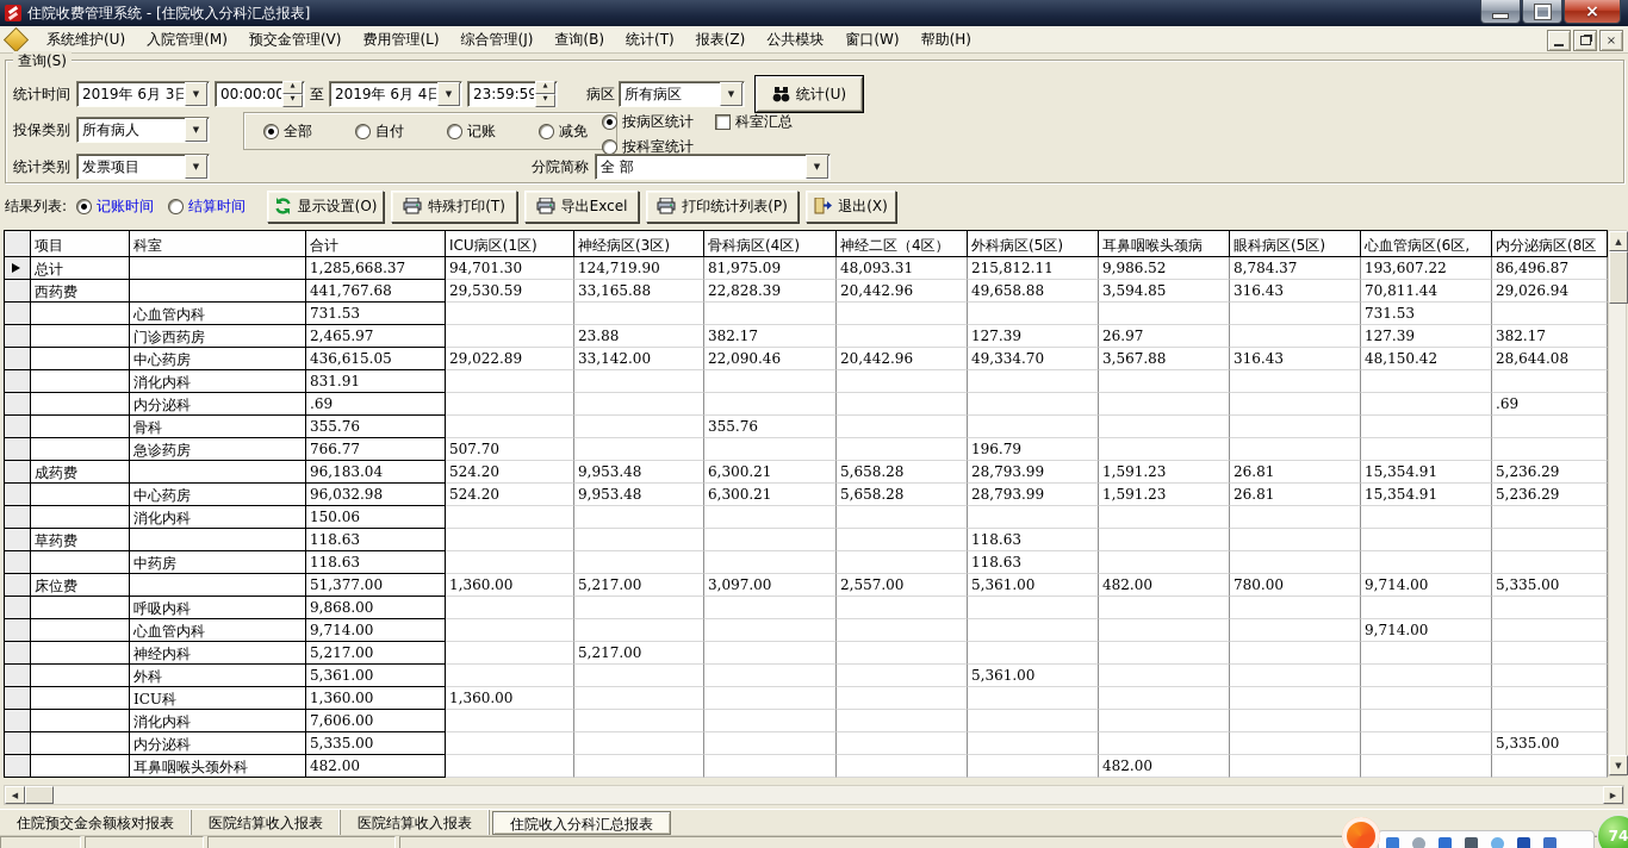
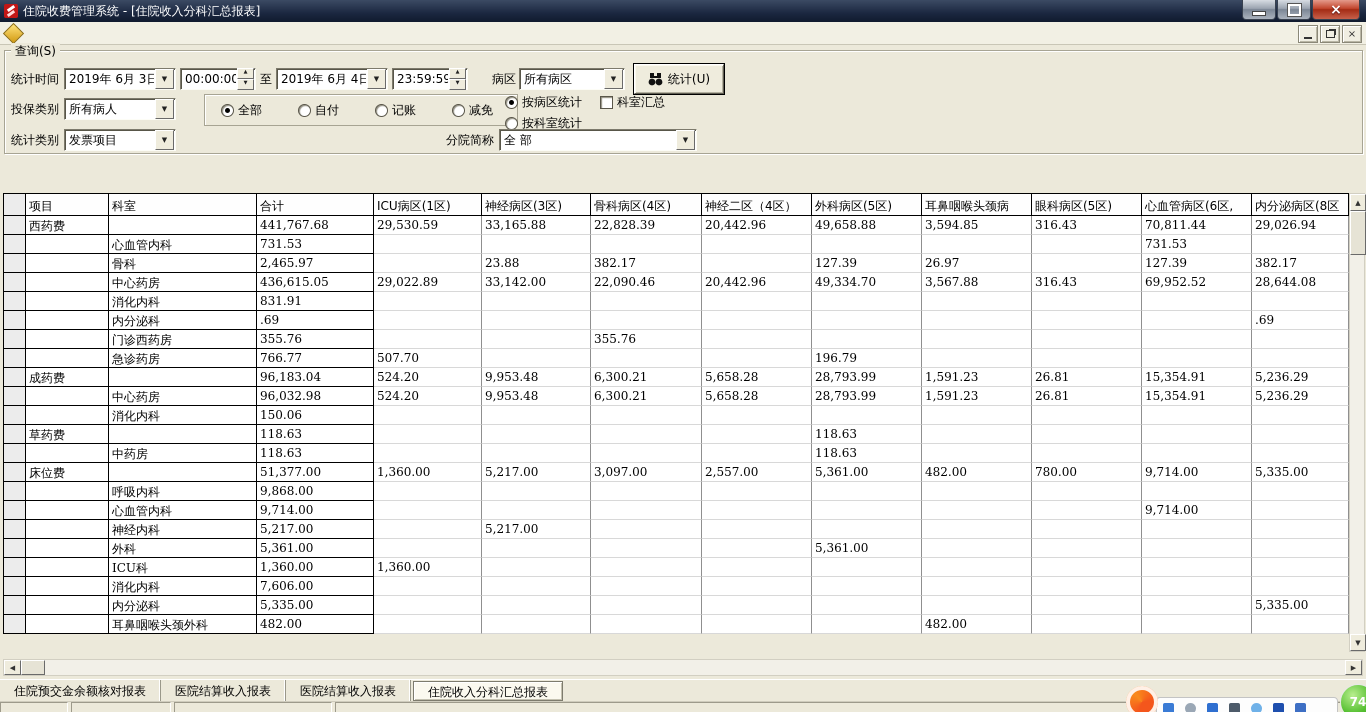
  住院收费管理系统 - [住院收入分科汇总报表]
  ×
- 系统维护(U)
- 入院管理(M)
- 预交金管理(V)
- 费用管理(L)
- 综合管理(J)
- 查询(B)
- 统计(T)
- 报表(Z)
- 公共模块
- 窗口(W)
- 帮助(H)
  ×
  查询(S)
  统计时间
  2019年 6月 3日
  ▼
  00:00:00
  至
  2019年 6月 4日
  ▼
  23:59:59
  病区
  所有病区
  ▼
  统计(U)
  投保类别
  所有病人
  ▼
  全部
  自付
  记账
  减免
  按病区统计
  科室汇总
  按科室统计
  统计类别
  发票项目
  ▼
  分院简称
  全 部
  ▼
- 结果列表:
- 记账时间
- 结算时间
- 显示设置(O)
- 特殊打印(T)
- 导出Excel
- 打印统计列表(P)
- 退出(X)
  项目
  科室
  合计
  ICU病区(1区)
  神经病区(3区)
  骨科病区(4区)
  神经二区（4区）
  外科病区(5区)
  耳鼻咽喉头颈病
  眼科病区(5区)
  心血管病区(6区,
  内分泌病区(8区
- 总计
- 1,285,668.37
- 94,701.30
- 124,719.90
- 81,975.09
- 48,093.31
- 215,812.11
- 9,986.52
- 8,784.37
- 193,607.22
- 86,496.87
  西药费
  441,767.68
  29,530.59
  33,165.88
  22,828.39
  20,442.96
  49,658.88
  3,594.85
  316.43
  70,811.44
  29,026.94
  心血管内科
  731.53
  731.53
- 门诊西药房
+ 骨科
  2,465.97
  23.88
  382.17
  127.39
  26.97
  127.39
  382.17
  中心药房
  436,615.05
  29,022.89
  33,142.00
  22,090.46
  20,442.96
  49,334.70
  3,567.88
  316.43
- 48,150.42
+ 69,952.52
  28,644.08
  消化内科
  831.91
  内分泌科
  .69
  .69
- 骨科
+ 门诊西药房
  355.76
  355.76
  急诊药房
  766.77
  507.70
  196.79
  成药费
  96,183.04
  524.20
  9,953.48
  6,300.21
  5,658.28
  28,793.99
  1,591.23
  26.81
  15,354.91
  5,236.29
  中心药房
  96,032.98
  524.20
  9,953.48
  6,300.21
  5,658.28
  28,793.99
  1,591.23
  26.81
  15,354.91
  5,236.29
  消化内科
  150.06
  草药费
  118.63
  118.63
  中药房
  118.63
  118.63
  床位费
  51,377.00
  1,360.00
  5,217.00
  3,097.00
  2,557.00
  5,361.00
  482.00
  780.00
  9,714.00
  5,335.00
  呼吸内科
  9,868.00
  心血管内科
  9,714.00
  9,714.00
  神经内科
  5,217.00
  5,217.00
  外科
  5,361.00
  5,361.00
  ICU科
  1,360.00
  1,360.00
  消化内科
  7,606.00
  内分泌科
  5,335.00
  5,335.00
  耳鼻咽喉头颈外科
  482.00
  482.00
  ▲
  ▼
  ◀
  ▶
  住院预交金余额核对报表
  医院结算收入报表
  医院结算收入报表
  住院收入分科汇总报表
  74
